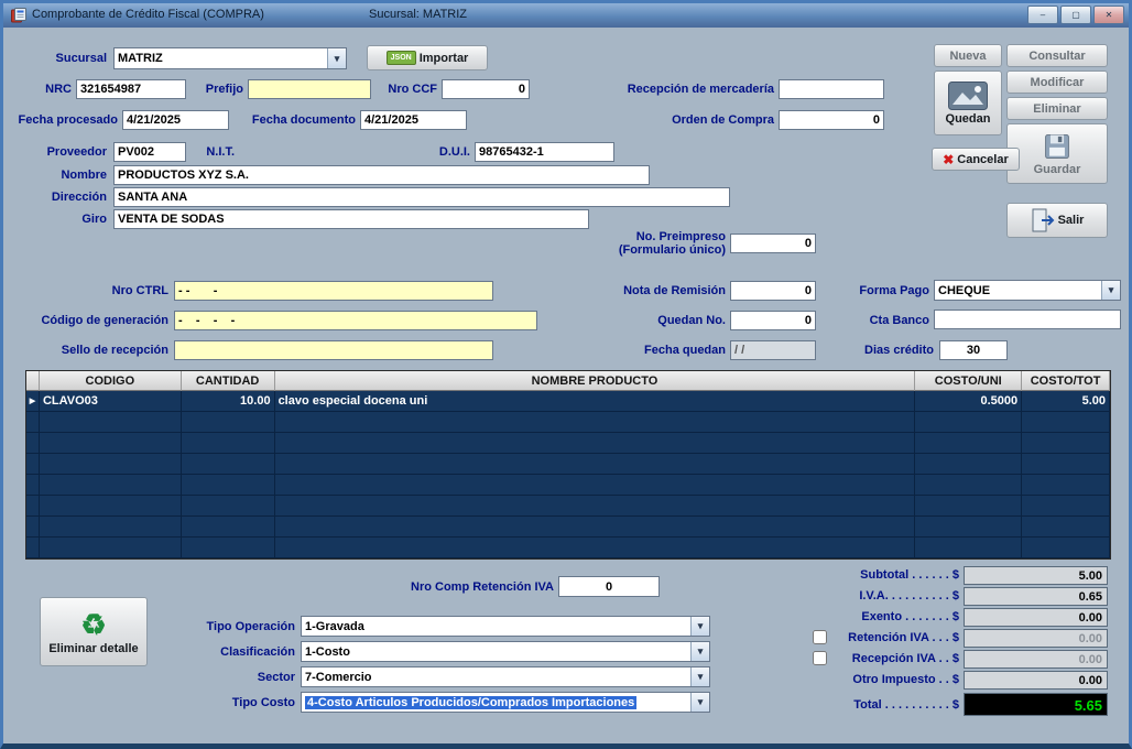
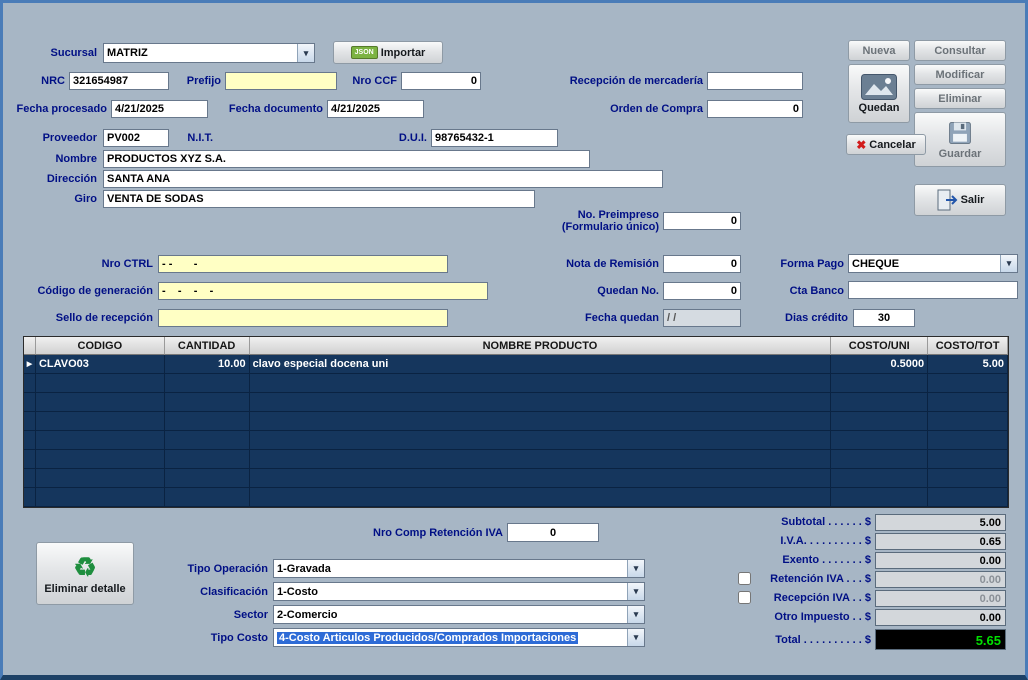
- Comprobante de Crédito Fiscal (COMPRA)
- Sucursal: MATRIZ
- –
- ▢
- ✕
  Sucursal
  MATRIZ
  ▾
  Importar
  Nueva
  Consultar
  Modificar
  Eliminar
  Quedan
  Guardar
  ✖
  Cancelar
  Salir
  NRC
  321654987
  Prefijo
  Nro CCF
  0
  Recepción de mercadería
  Fecha procesado
  4/21/2025
  Fecha documento
  4/21/2025
  Orden de Compra
  0
  Proveedor
  PV002
  N.I.T.
  D.U.I.
  98765432-1
  Nombre
  PRODUCTOS XYZ S.A.
  Dirección
  SANTA ANA
  Giro
  VENTA DE SODAS
  No. Preimpreso
  (Formulario único)
  0
  Nro CTRL
  - - -
  Nota de Remisión
  0
  Forma Pago
  CHEQUE
  ▾
  Código de generación
  - - - -
  Quedan No.
  0
  Cta Banco
  Sello de recepción
  Fecha quedan
  / /
  Dias crédito
  30
  CODIGO
  CANTIDAD
  NOMBRE PRODUCTO
  COSTO/UNI
  COSTO/TOT
  CLAVO03
  10.00
  clavo especial docena uni
  0.5000
  5.00
  ♻
  Eliminar detalle
  Nro Comp Retención IVA
  0
  Tipo Operación
  1-Gravada
  ▾
  Clasificación
  1-Costo
  ▾
  Sector
- 7-Comercio
+ 2-Comercio
  ▾
  Tipo Costo
  4-Costo Articulos Producidos/Comprados Importaciones
  ▾
  Subtotal . . . . . . $
  5.00
  I.V.A. . . . . . . . . . $
  0.65
  Exento . . . . . . . $
  0.00
  Retención IVA . . . $
  0.00
  Recepción IVA . . $
  0.00
  Otro Impuesto . . $
  0.00
  Total . . . . . . . . . . $
  5.65
